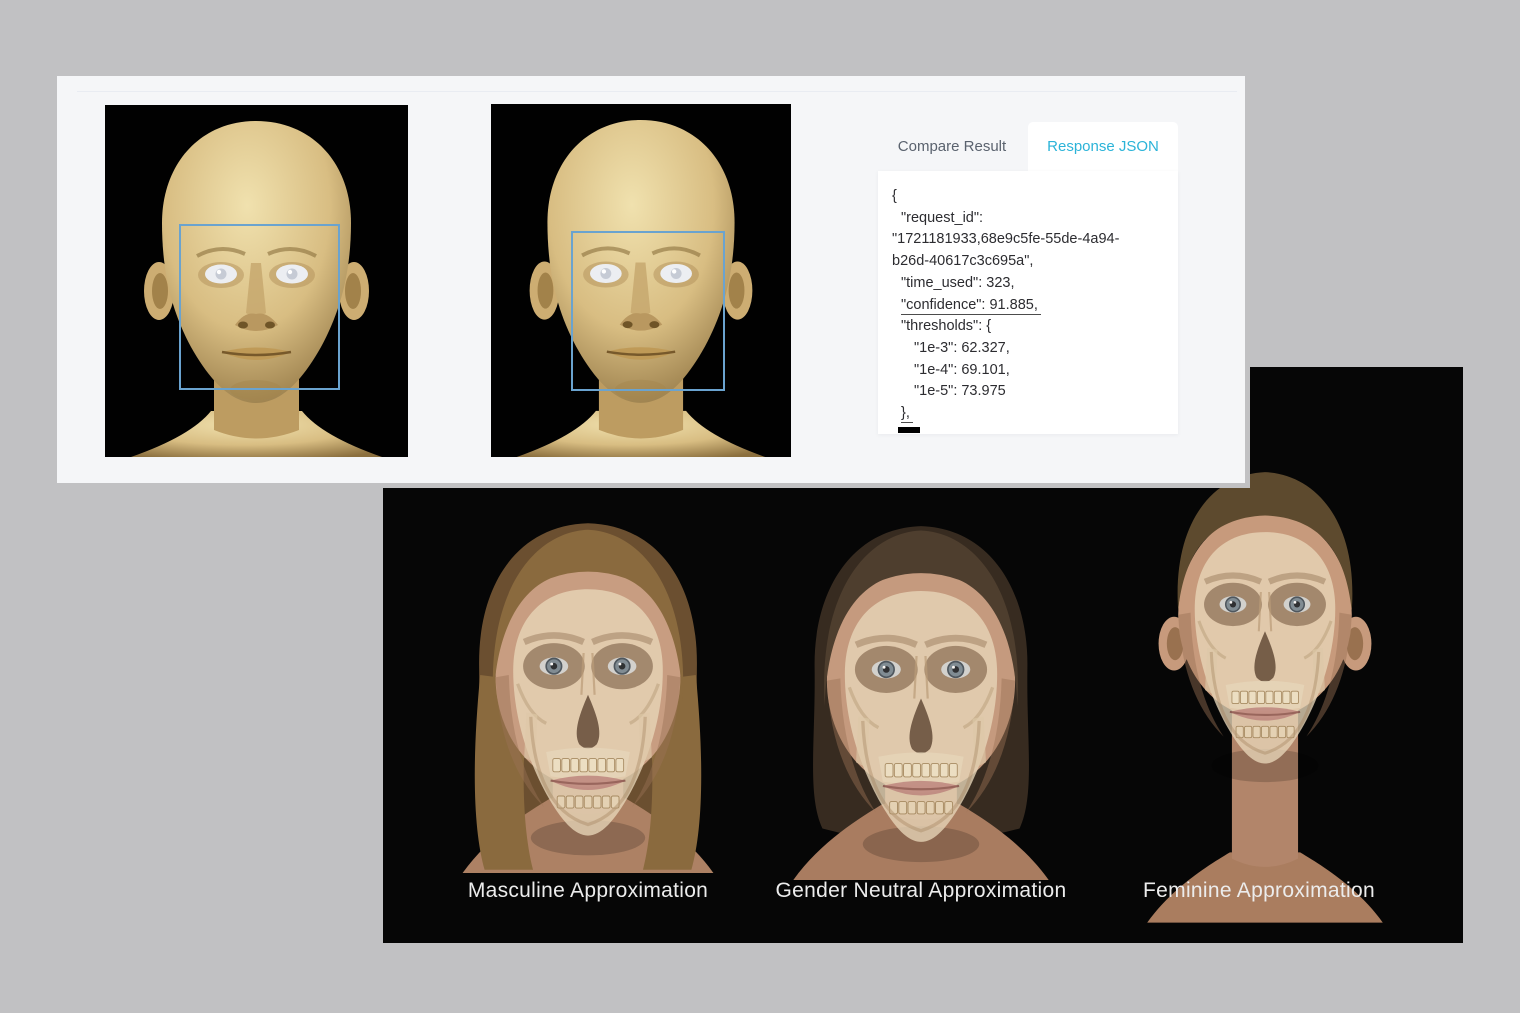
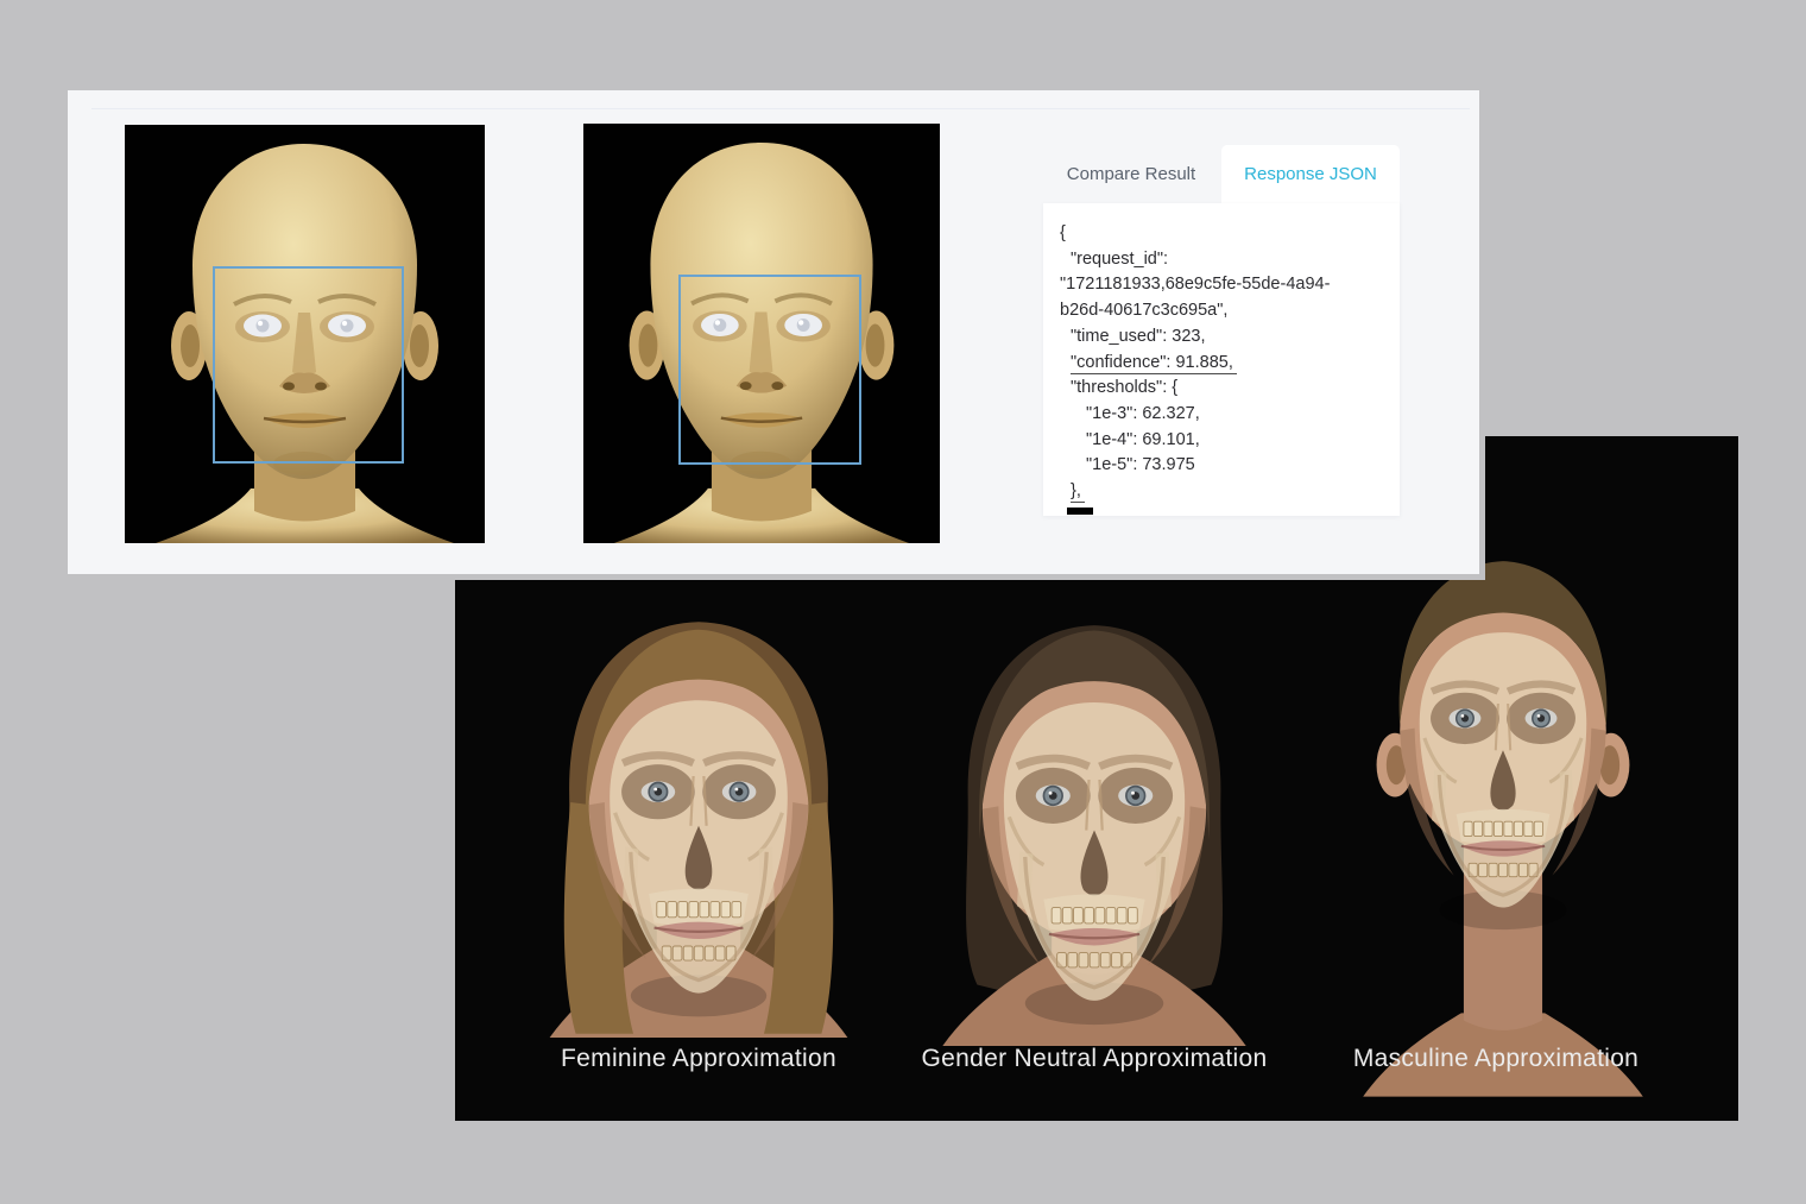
- Masculine Approximation
+ Feminine Approximation
  Gender Neutral Approximation
- Feminine Approximation
+ Masculine Approximation
  Compare Result
  Response JSON
  {
  "request_id":
  "1721181933,68e9c5fe-55de-4a94-
  b26d-40617c3c695a",
  "time_used": 323,
  "confidence": 91.885,
  "thresholds": {
  "1e-3": 62.327,
  "1e-4": 69.101,
  "1e-5": 73.975
  },
